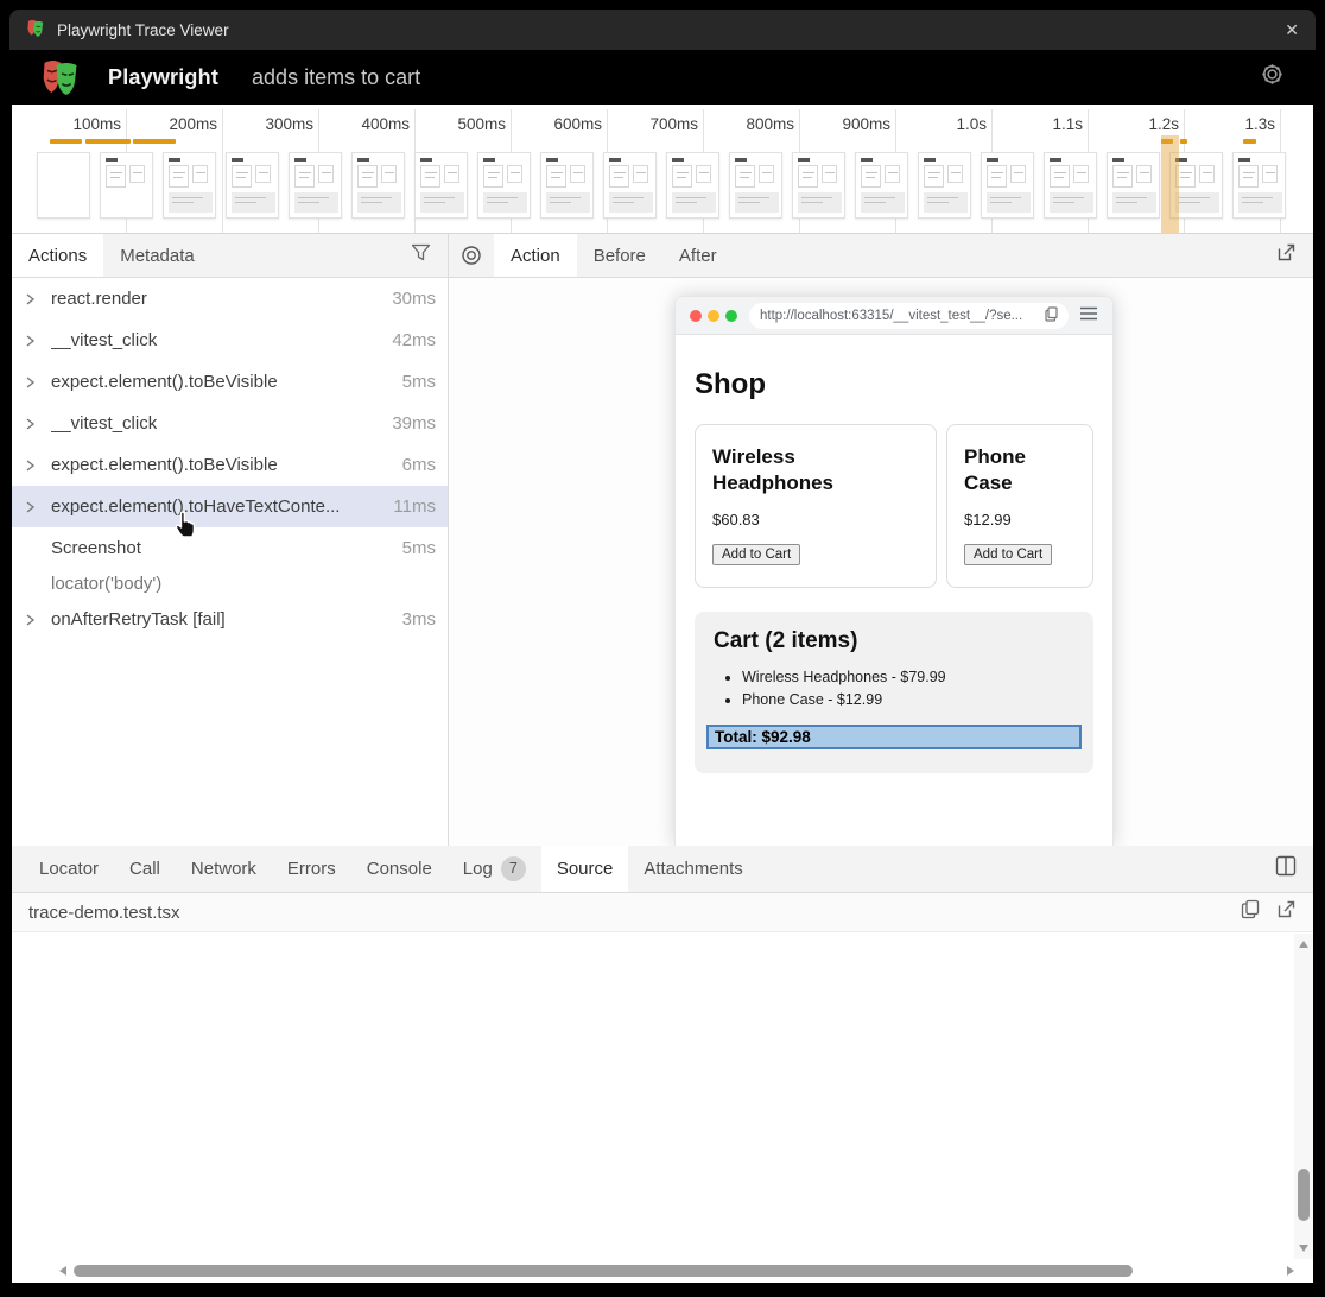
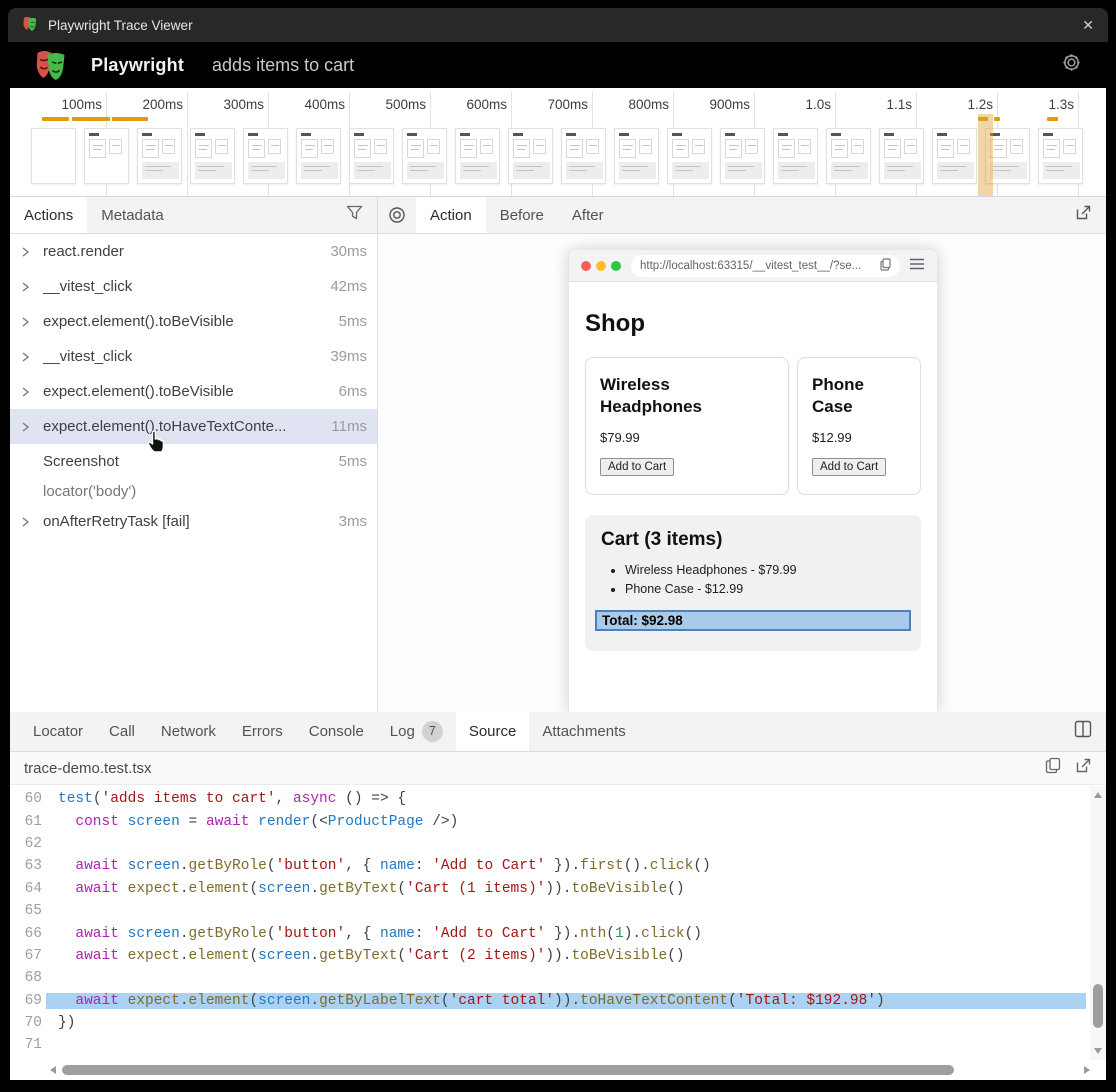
  Playwright Trace Viewer
  ✕
  Playwright
  adds items to cart
  100ms
  200ms
  300ms
  400ms
  500ms
  600ms
  700ms
  800ms
  900ms
  1.0s
  1.1s
  1.2s
  1.3s
  Actions
  Metadata
  react.render
  30ms
  __vitest_click
  42ms
  expect.element().toBeVisible
  5ms
  __vitest_click
  39ms
  expect.element().toBeVisible
  6ms
  expect.element().toHaveTextConte...
  11ms
  Screenshot
  5ms
  locator('body')
  onAfterRetryTask [fail]
  3ms
  Action
  Before
  After
  http://localhost:63315/__vitest_test__/?se...
  Shop
  Wireless Headphones
- $60.83
+ $79.99
  Add to Cart
  Phone Case
  $12.99
  Add to Cart
- Cart (2 items)
+ Cart (3 items)
  Wireless Headphones - $79.99
  Phone Case - $12.99
  Total: $92.98
  Locator
  Call
  Network
  Errors
  Console
  Log
  7
  Source
  Attachments
  trace-demo.test.tsx
+ 60
+ test('adds items to cart', async () => {
+ 61
+ const screen = await render(<ProductPage />)
+ 62
+ 63
+ await screen.getByRole('button', { name: 'Add to Cart' }).first().click()
+ 64
+ await expect.element(screen.getByText('Cart (1 items)')).toBeVisible()
+ 65
+ 66
+ await screen.getByRole('button', { name: 'Add to Cart' }).nth(1).click()
+ 67
+ await expect.element(screen.getByText('Cart (2 items)')).toBeVisible()
+ 68
+ 69
+ await expect.element(screen.getByLabelText('cart total')).toHaveTextContent('Total: $192.98')
+ 70
+ })
+ 71
